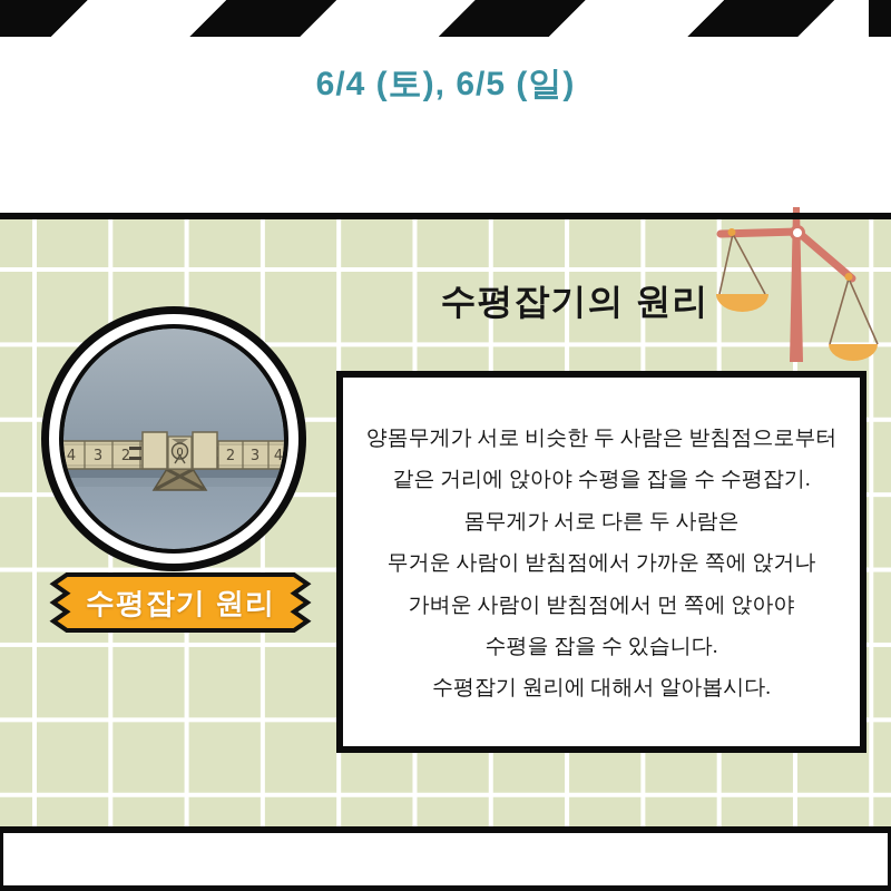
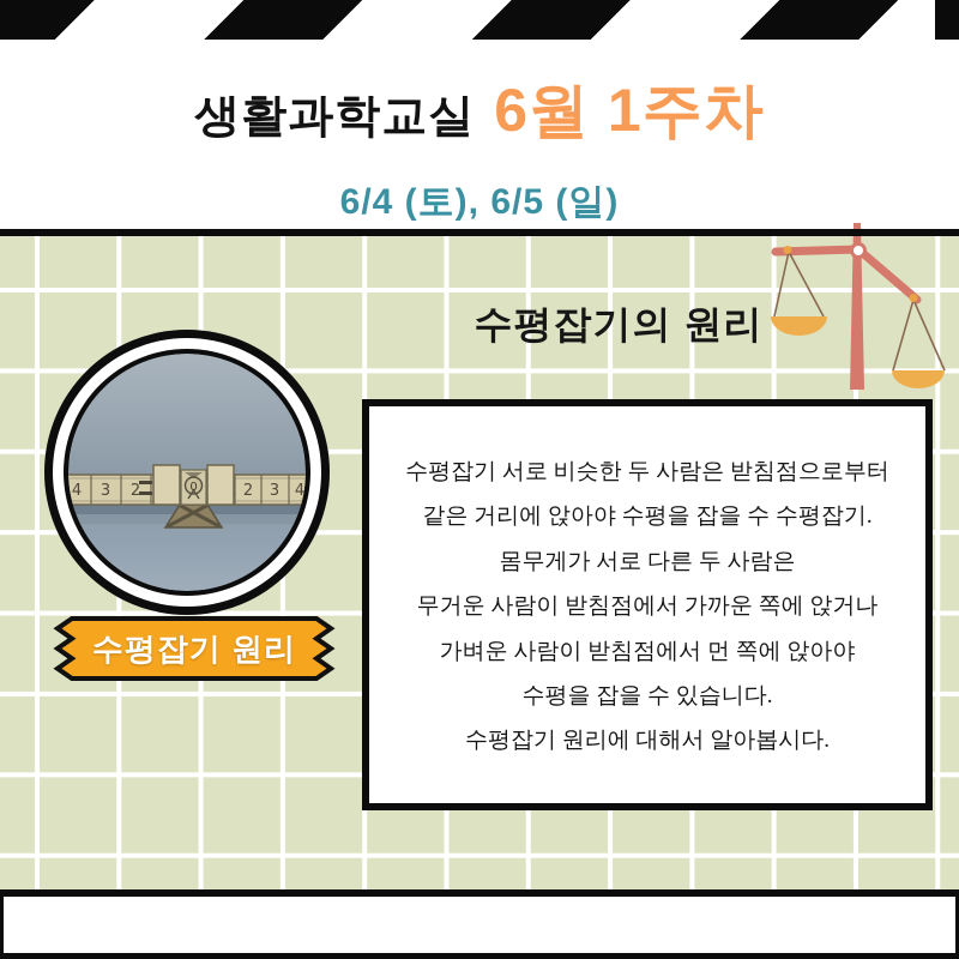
+ 생활과학교실
+ 6월 1주차
  6/4 (토), 6/5 (일)
  수평잡기의 원리
  4
  3
  2
  2
  3
  4
  0
  수평잡기 원리
- 양몸무게가 서로 비슷한 두 사람은 받침점으로부터
+ 수평잡기 서로 비슷한 두 사람은 받침점으로부터
  같은 거리에 앉아야 수평을 잡을 수 수평잡기.
  몸무게가 서로 다른 두 사람은
  무거운 사람이 받침점에서 가까운 쪽에 앉거나
  가벼운 사람이 받침점에서 먼 쪽에 앉아야
  수평을 잡을 수 있습니다.
  수평잡기 원리에 대해서 알아봅시다.
